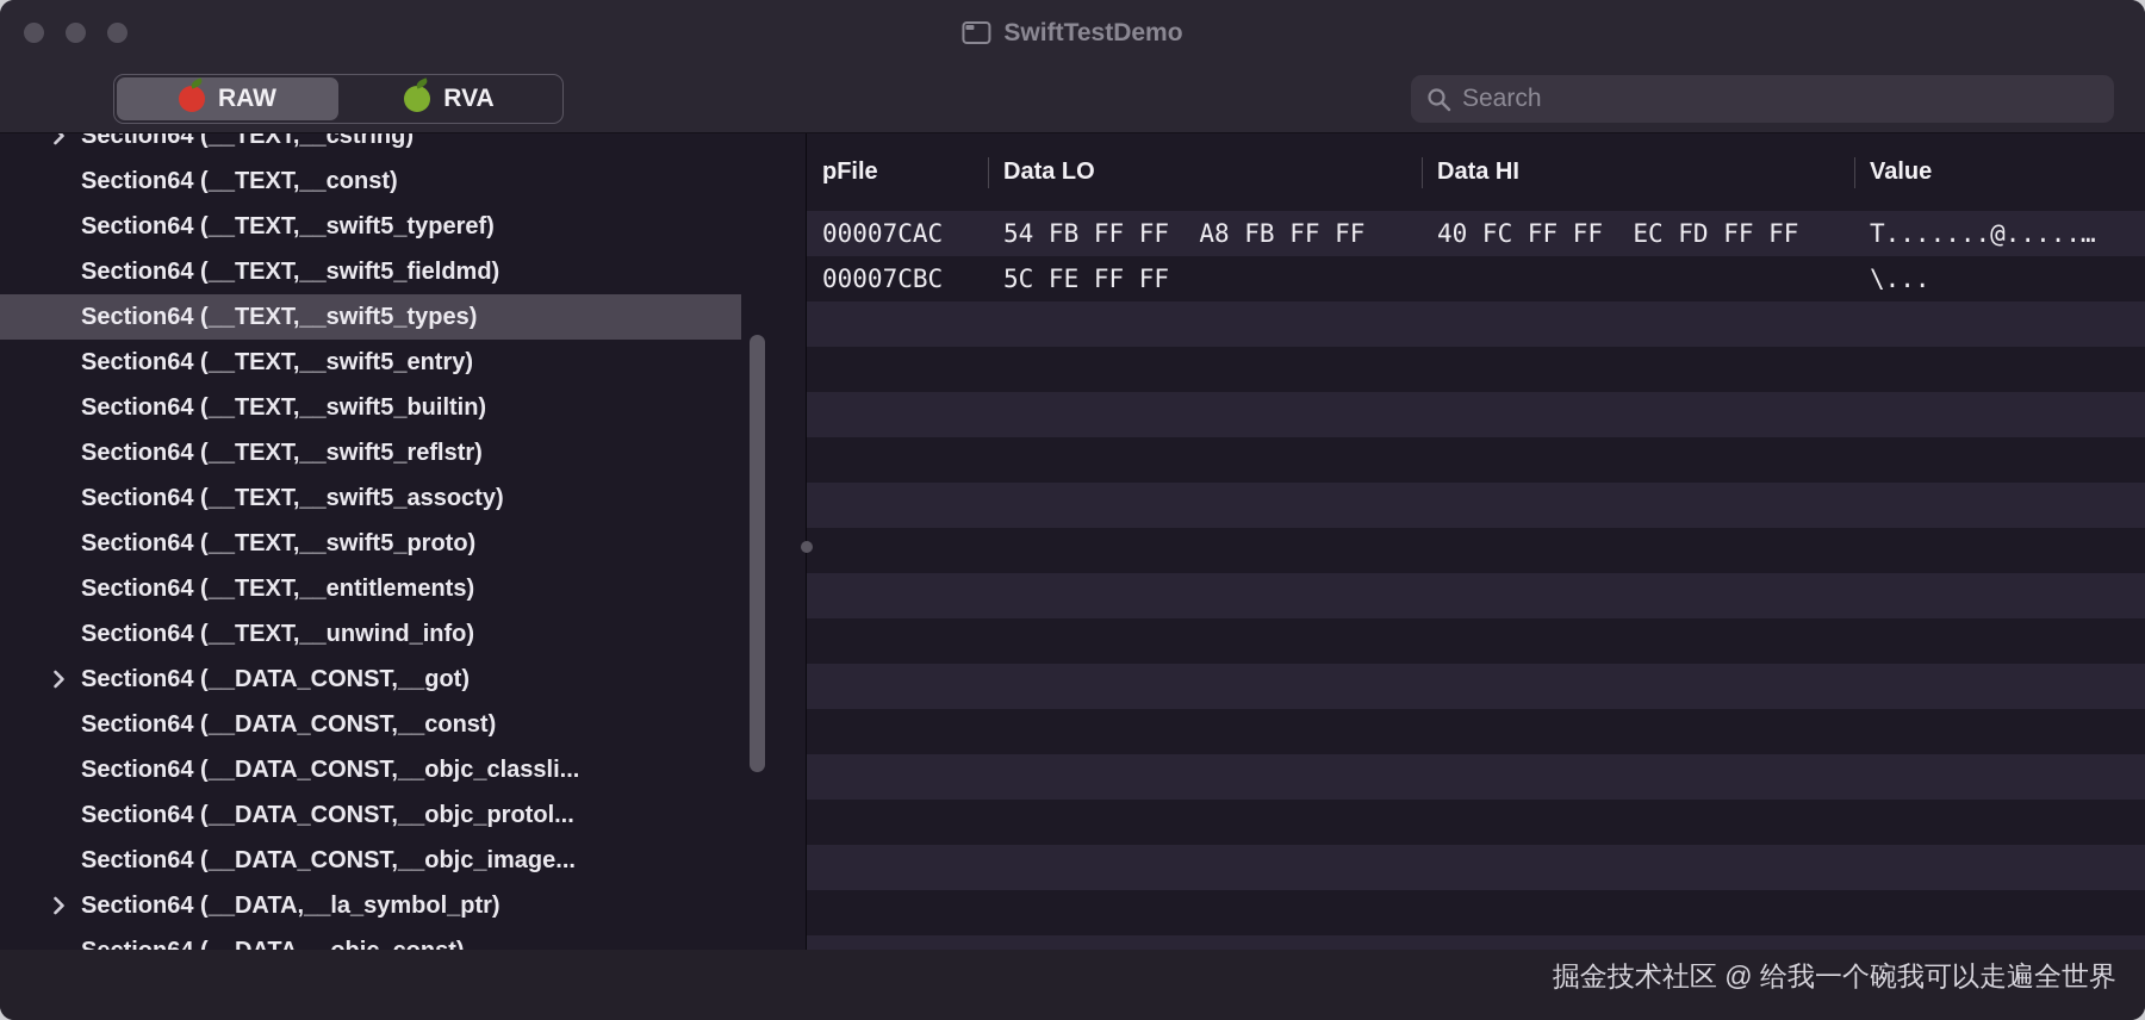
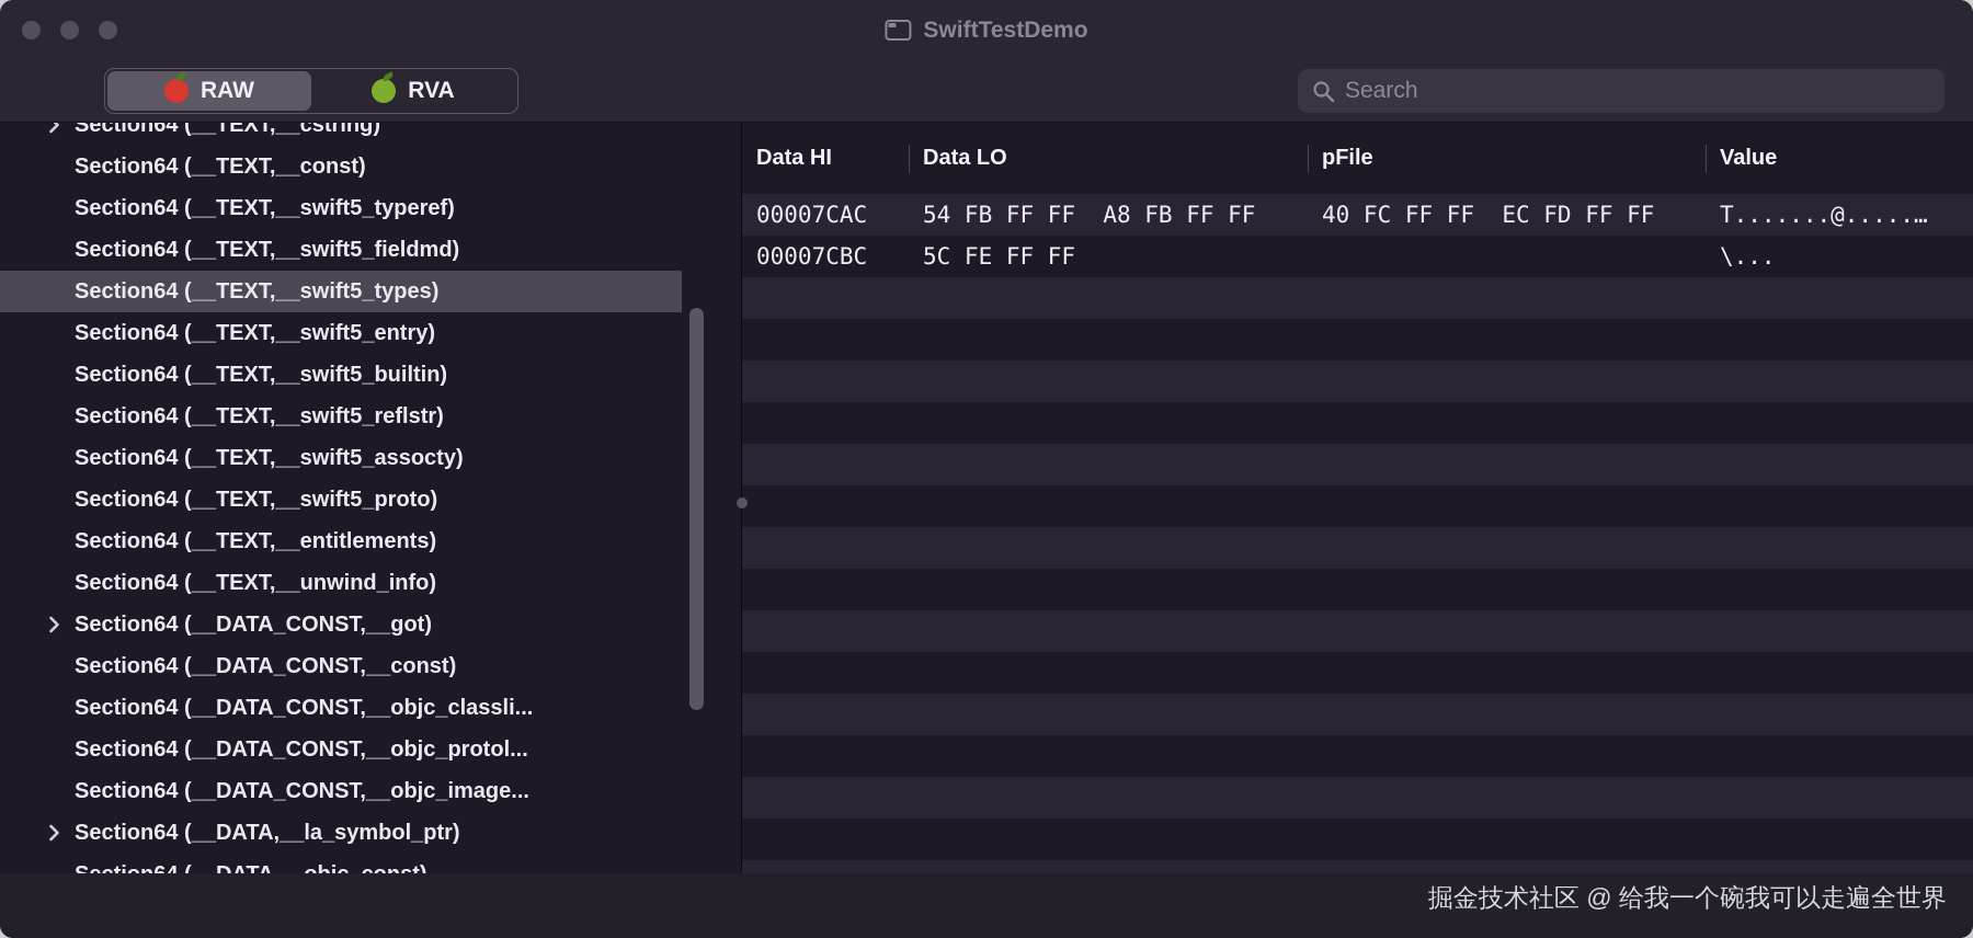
  SwiftTestDemo
  RAW
  RVA
  Search
  Section64 (__TEXT,__cstring)
  Section64 (__TEXT,__const)
  Section64 (__TEXT,__swift5_typeref)
  Section64 (__TEXT,__swift5_fieldmd)
  Section64 (__TEXT,__swift5_types)
  Section64 (__TEXT,__swift5_entry)
  Section64 (__TEXT,__swift5_builtin)
  Section64 (__TEXT,__swift5_reflstr)
  Section64 (__TEXT,__swift5_assocty)
  Section64 (__TEXT,__swift5_proto)
  Section64 (__TEXT,__entitlements)
  Section64 (__TEXT,__unwind_info)
  Section64 (__DATA_CONST,__got)
  Section64 (__DATA_CONST,__const)
  Section64 (__DATA_CONST,__objc_classli...
  Section64 (__DATA_CONST,__objc_protol...
  Section64 (__DATA_CONST,__objc_image...
  Section64 (__DATA,__la_symbol_ptr)
- pFile
+ Data HI
  Data LO
- Data HI
+ pFile
  Value
  00007CAC
  54 FB FF FF A8 FB FF FF
  40 FC FF FF EC FD FF FF
  T.......@.....…
  00007CBC
  5C FE FF FF
  \...
  掘金技术社区 @ 给我一个碗我可以走遍全世界
